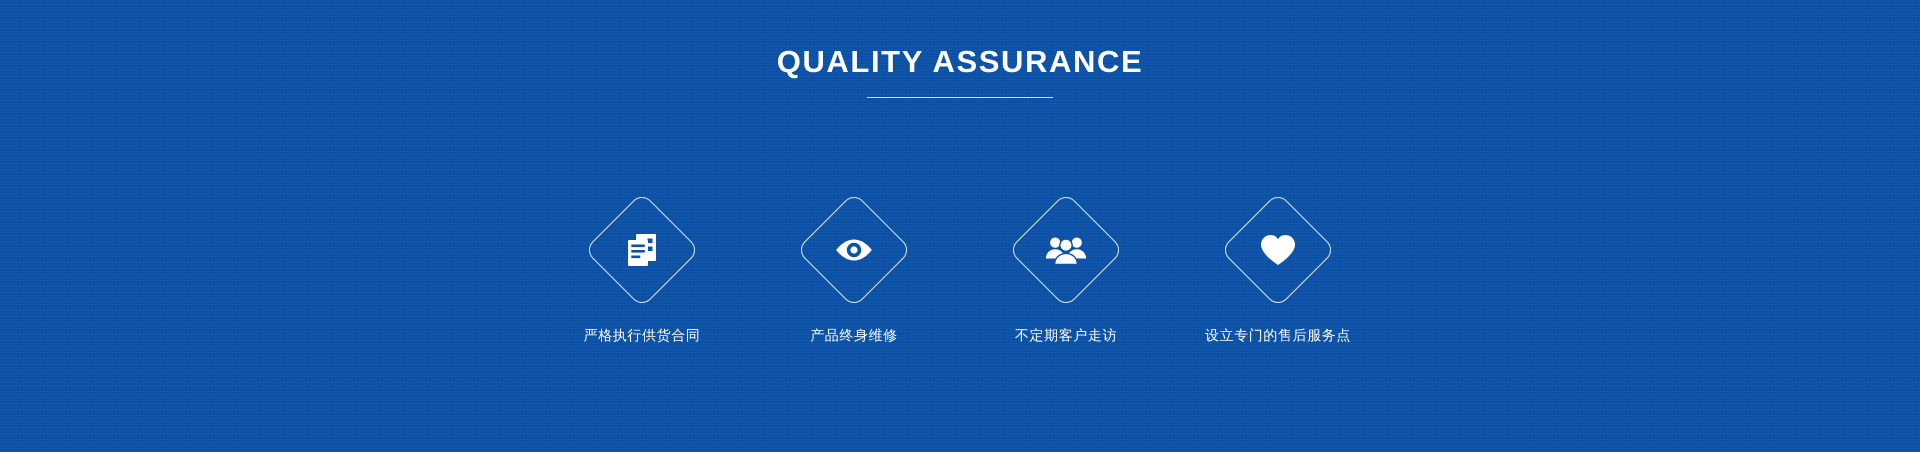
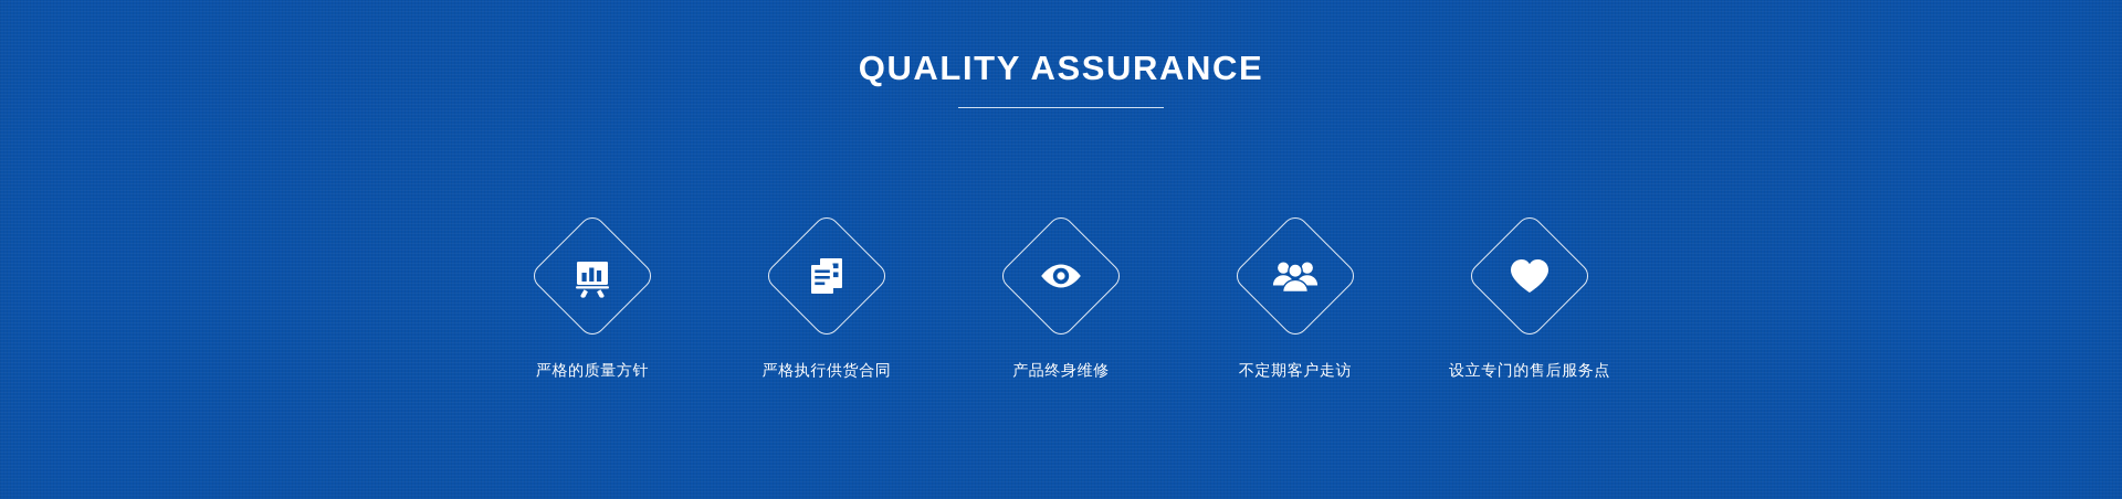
  QUALITY ASSURANCE
+ 严格的质量方针
  严格执行供货合同
  产品终身维修
  不定期客户走访
  设立专门的售后服务点
